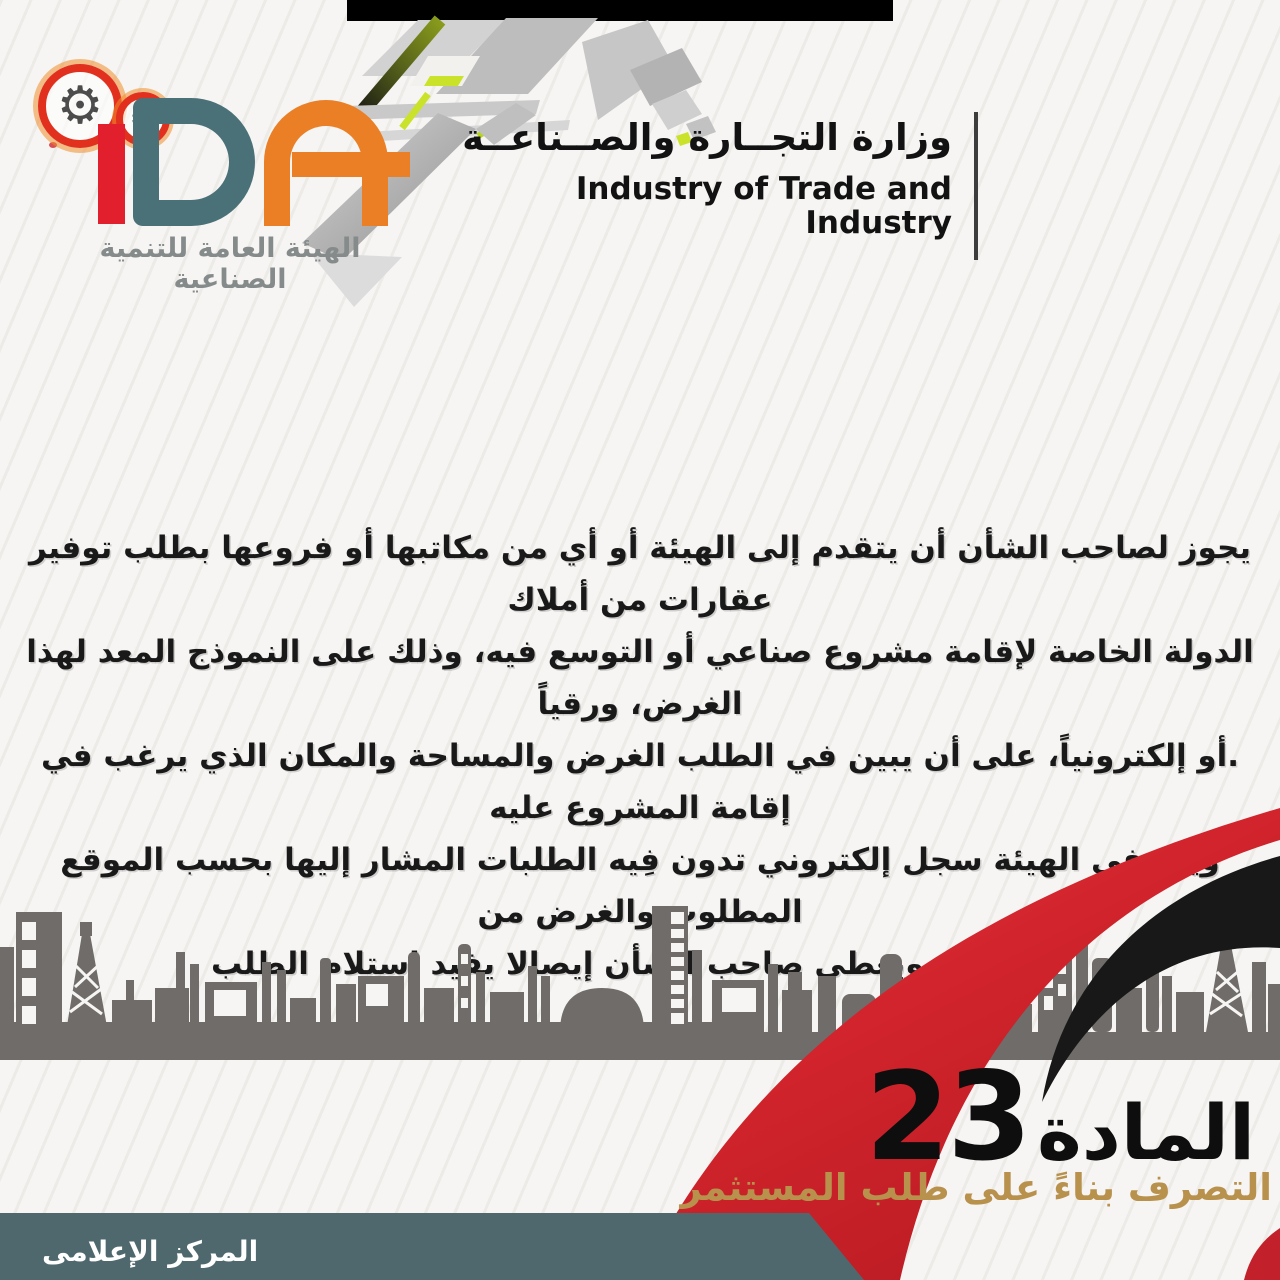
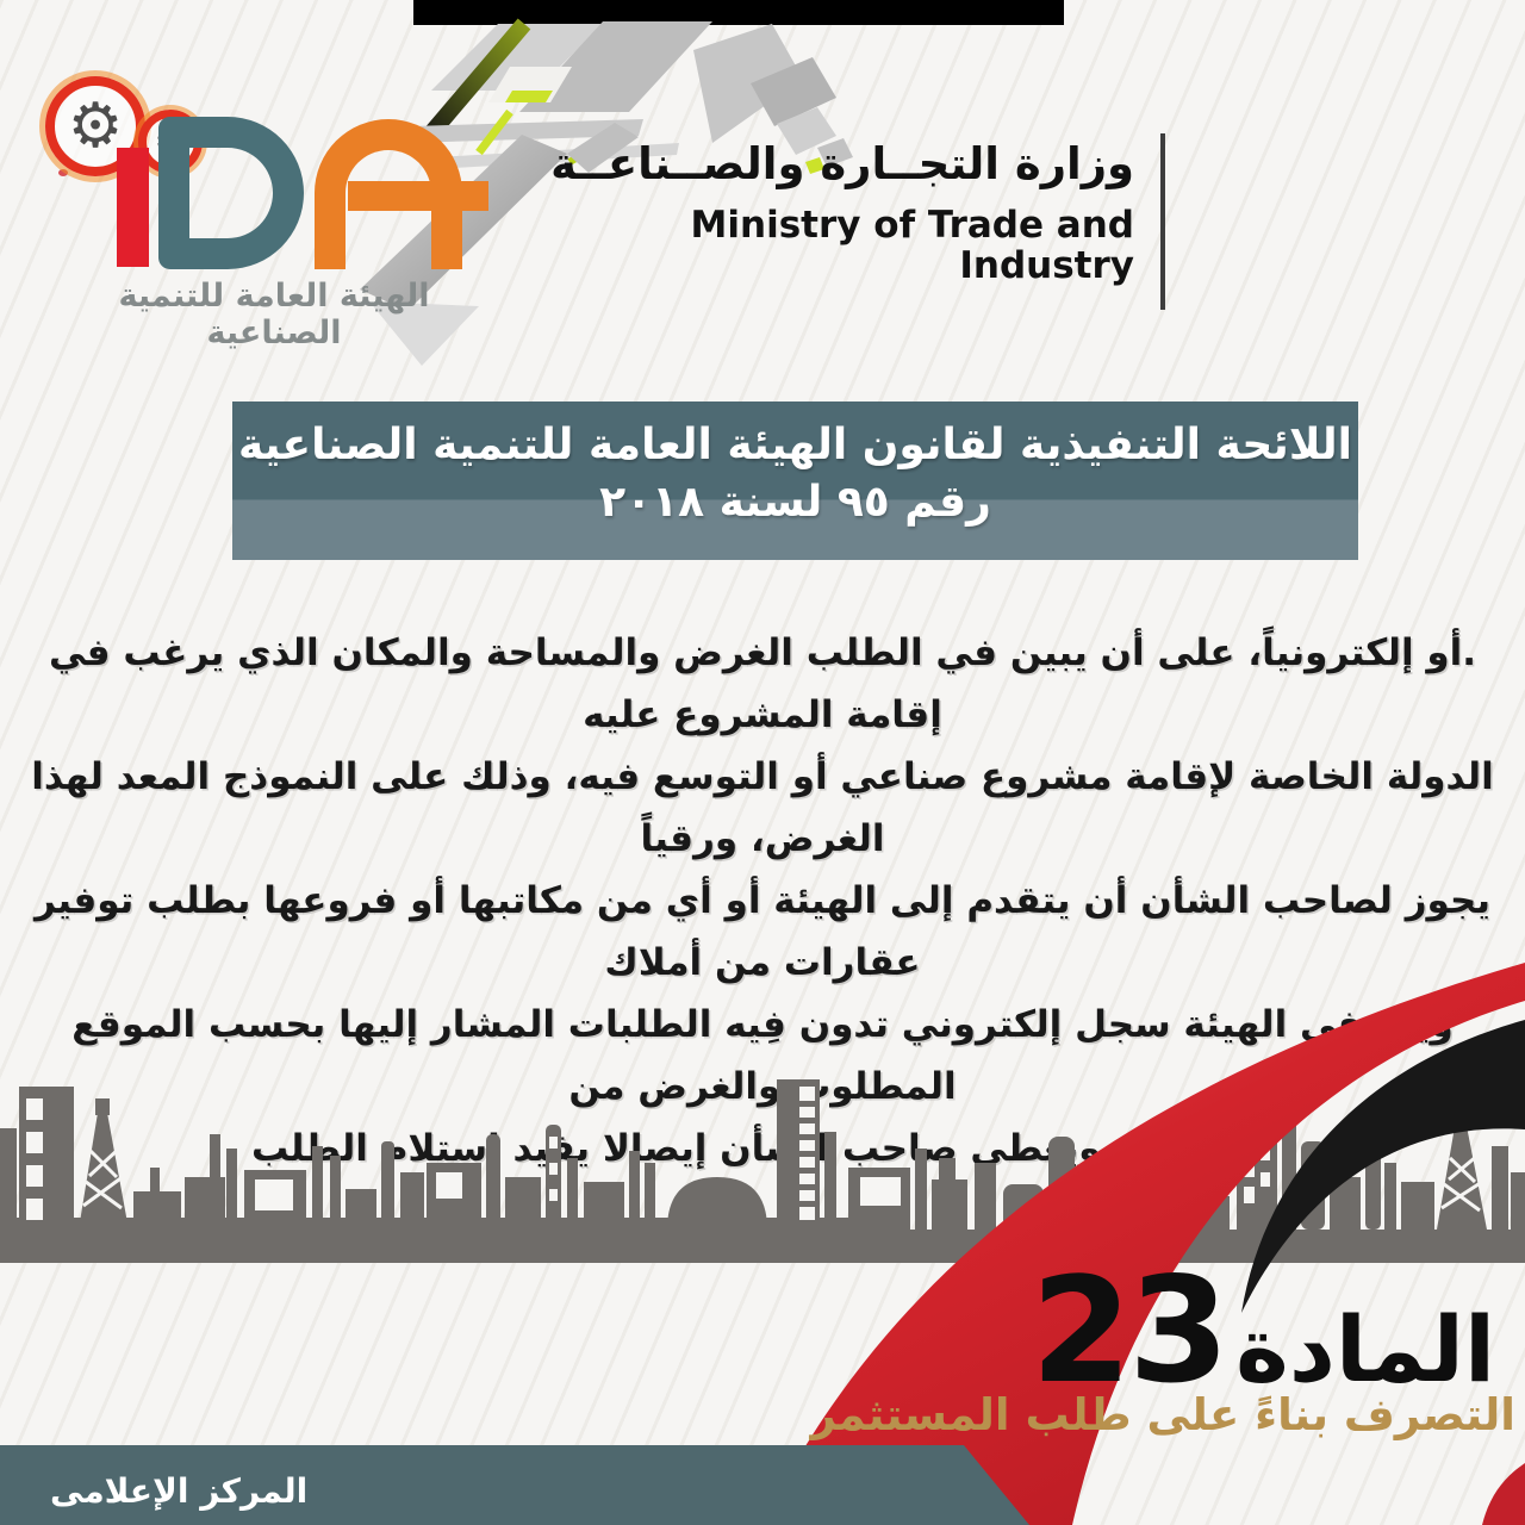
  ⚙
  ⚙
  الهيئة العامة للتنمية الصناعية
  وزارة التجــارة والصــناعــة
- Industry of Trade and Industry
+ Ministry of Trade and Industry
+ اللائحة التنفيذية لقانون الهيئة العامة للتنمية الصناعية
+ رقم ٩٥ لسنة ٢٠١٨
- يجوز لصاحب الشأن أن يتقدم إلى الهيئة أو أي من مكاتبها أو فروعها بطلب توفير عقارات من أملاك
+ .أو إلكترونياً، على أن يبين في الطلب الغرض والمساحة والمكان الذي يرغب في إقامة المشروع عليه
  الدولة الخاصة لإقامة مشروع صناعي أو التوسع فيه، وذلك على النموذج المعد لهذا الغرض، ورقياً
- .أو إلكترونياً، على أن يبين في الطلب الغرض والمساحة والمكان الذي يرغب في إقامة المشروع عليه
+ يجوز لصاحب الشأن أن يتقدم إلى الهيئة أو أي من مكاتبها أو فروعها بطلب توفير عقارات من أملاك
  ي الهيئة سجل إلكتروني تدون فِيه الطلبات المشار إليها بحسب الموقع المطلو والغرض من
  المادة
  23
  التصرف بناءً على طلب المستثمر
  المركز الإعلامى
